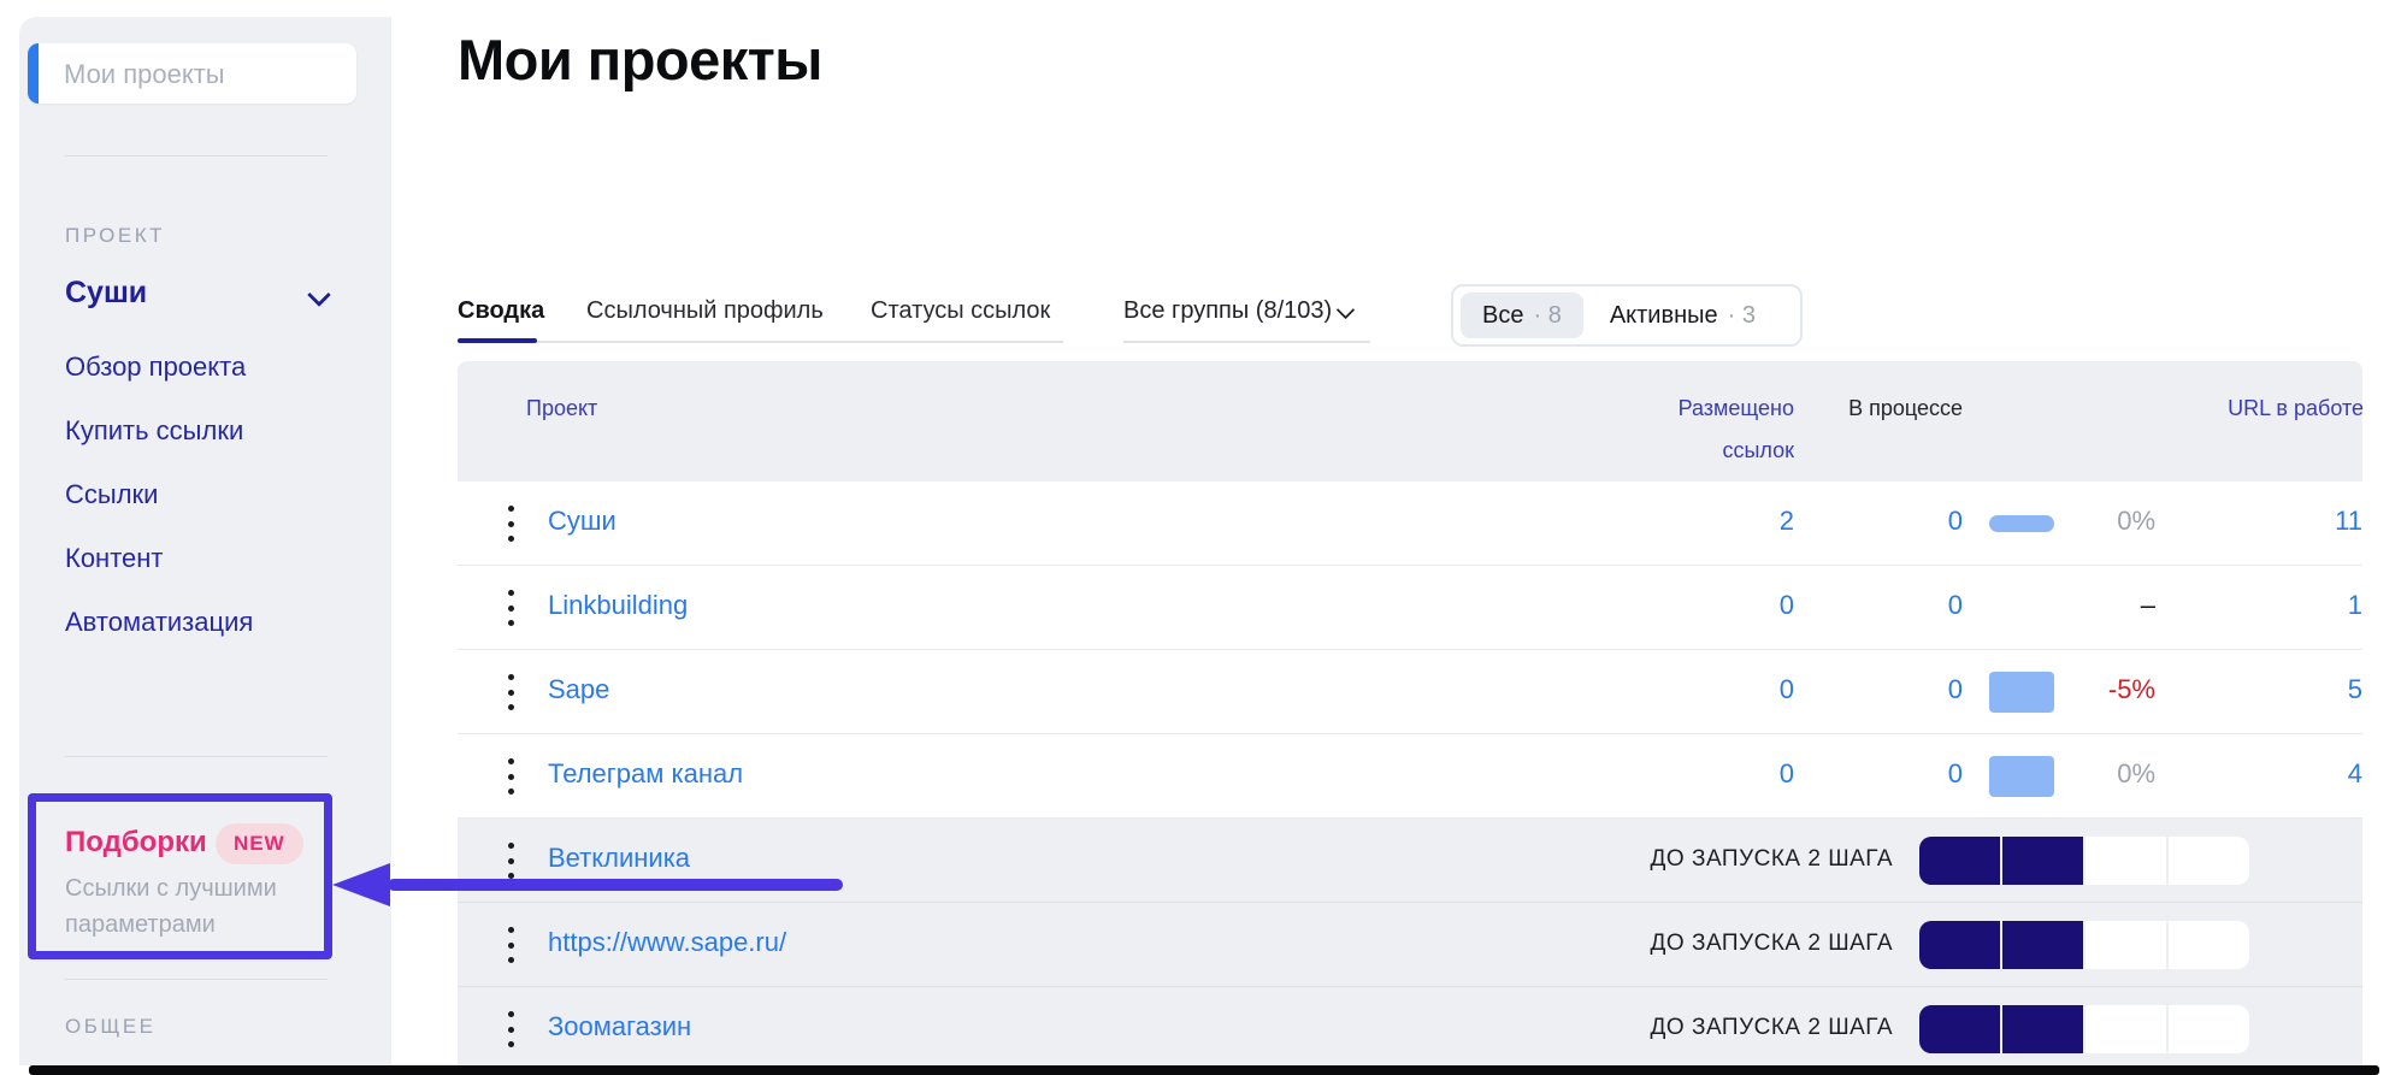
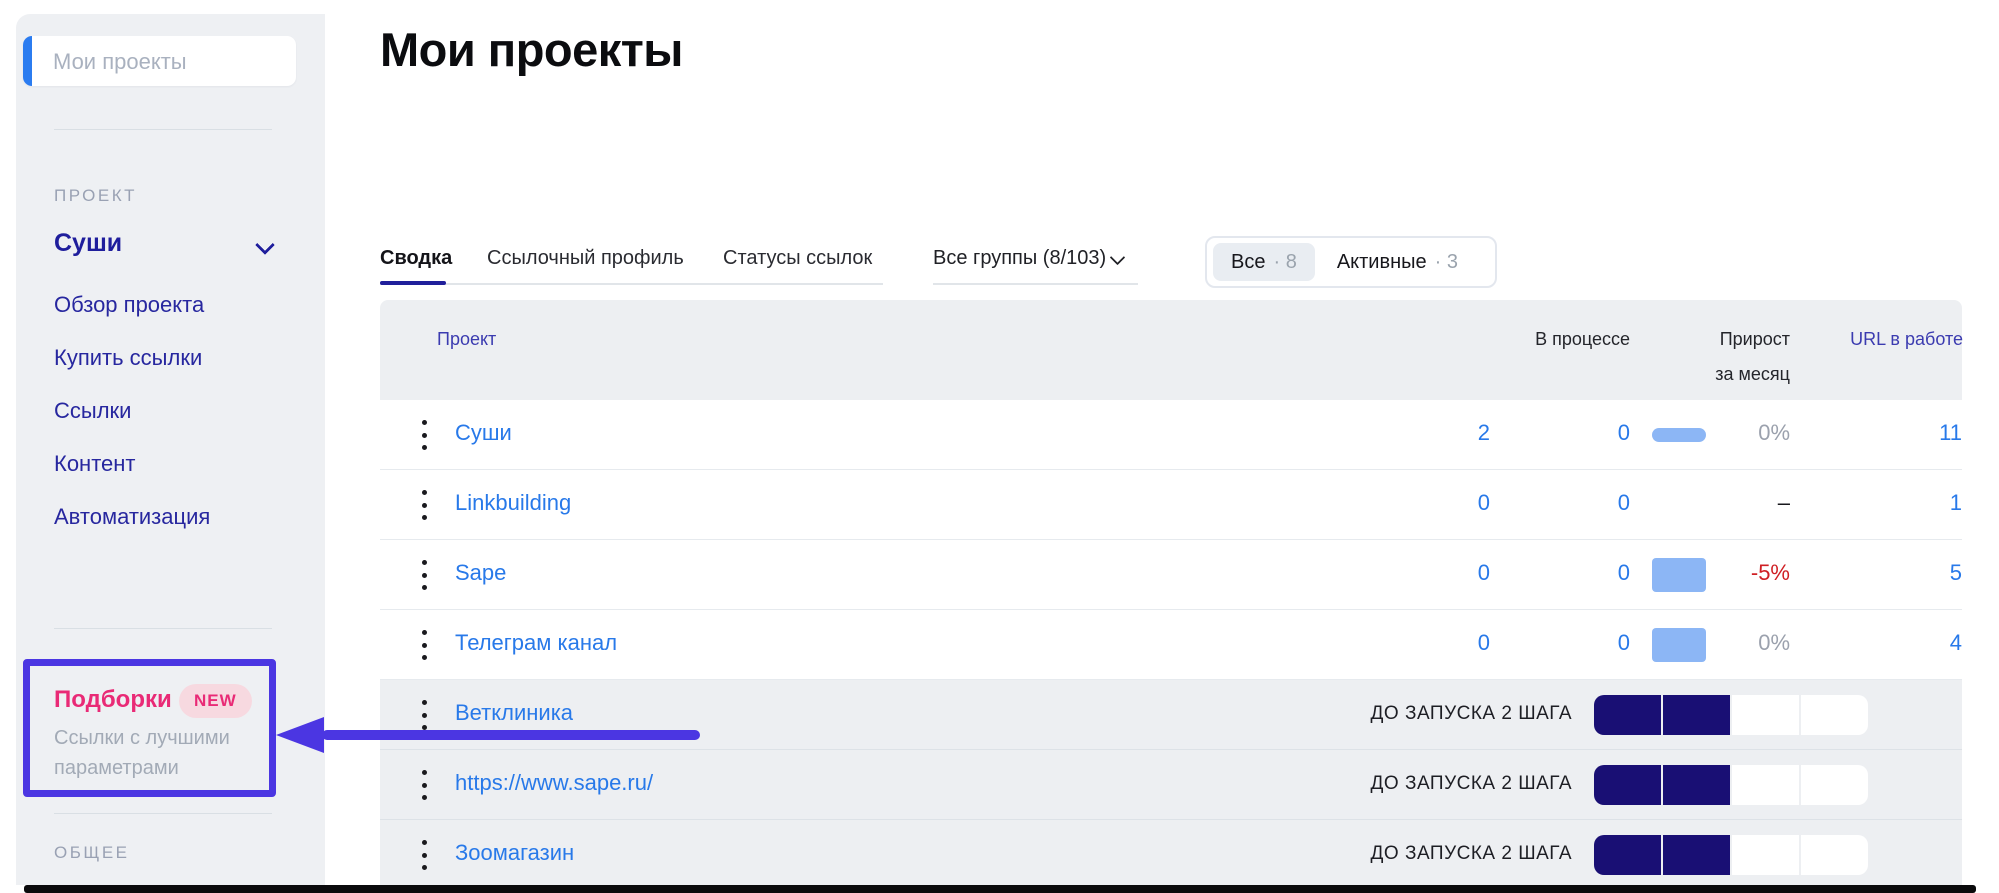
  Мои проекты
  ПРОЕКТ
  Суши
  Обзор проекта
  Купить ссылки
  Ссылки
  Контент
  Автоматизация
  Подборки
  NEW
  Ссылки с лучшими
  параметрами
  ОБЩЕЕ
  Мои проекты
  Сводка
  Ссылочный профиль
  Статусы ссылок
  Все группы (8/103)
  Все
  · 8
  Активные
  · 3
  Проект
- Размещено
- ссылок
  В процессе
+ Прирост
+ за месяц
  URL в работе
  Суши
  2
  0
  0%
  11
  Linkbuilding
  0
  0
  –
  1
  Sape
  0
  0
  -5%
  5
  Телеграм канал
  0
  0
  0%
  4
  Ветклиника
  ДО ЗАПУСКА 2 ШАГА
  https://www.sape.ru/
  ДО ЗАПУСКА 2 ШАГА
  Зоомагазин
  ДО ЗАПУСКА 2 ШАГА
